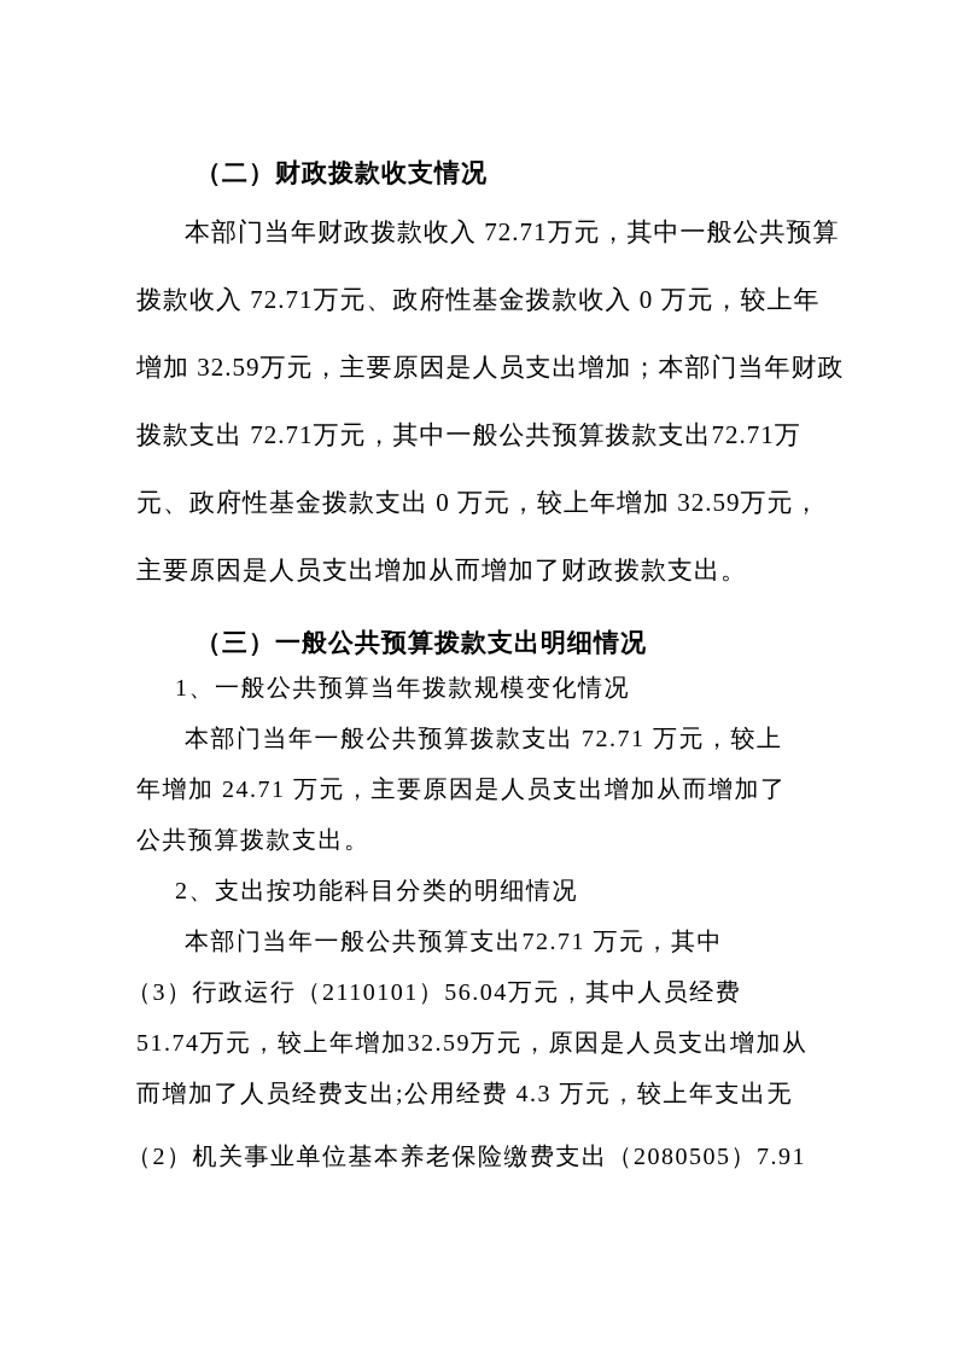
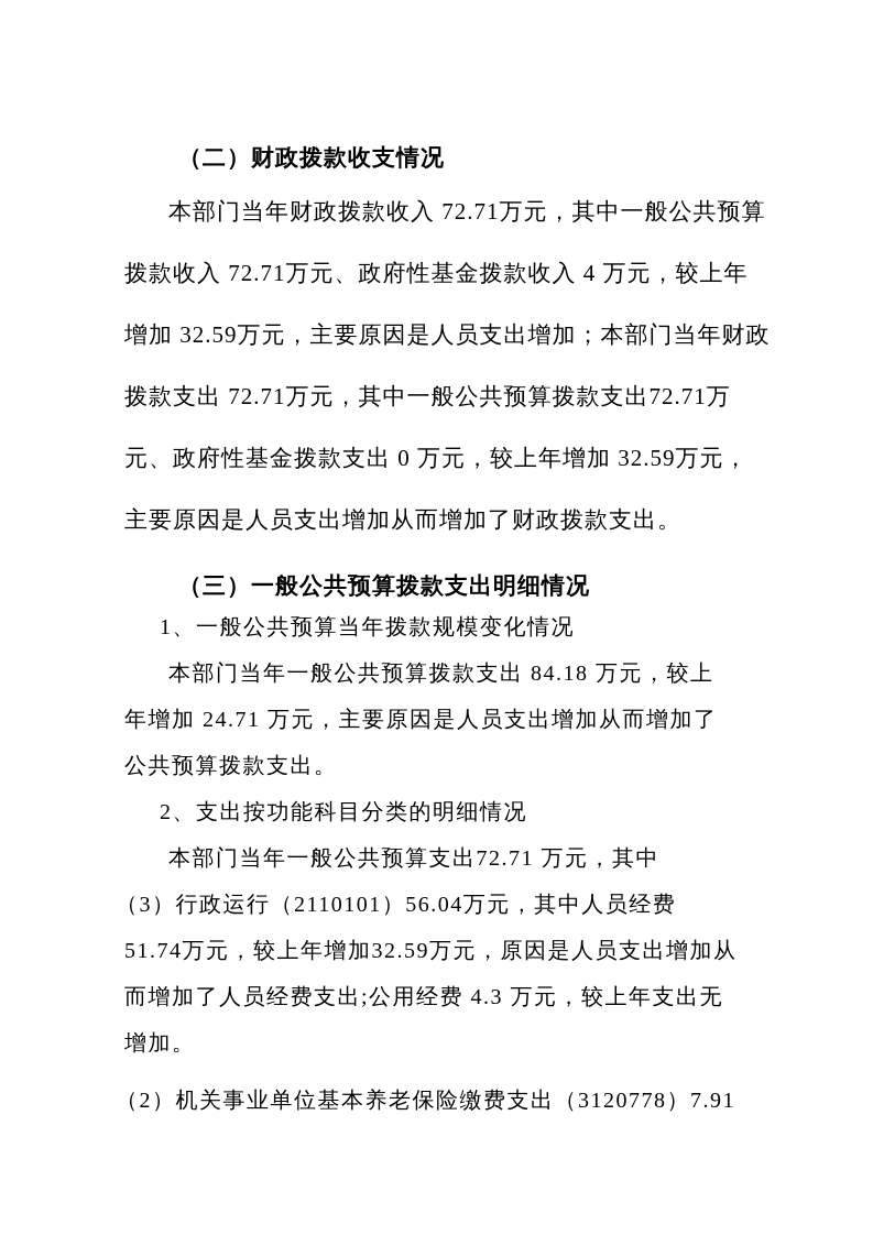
  （二）财政拨款收支情况
  本部门当年财政拨款收入 72.71万元，其中一般公共预算
- 拨款收入 72.71万元、政府性基金拨款收入 0 万元，较上年
+ 拨款收入 72.71万元、政府性基金拨款收入 4 万元，较上年
  增加 32.59万元，主要原因是人员支出增加；本部门当年财政
  拨款支出 72.71万元，其中一般公共预算拨款支出72.71万
  元、政府性基金拨款支出 0 万元，较上年增加 32.59万元，
  主要原因是人员支出增加从而增加了财政拨款支出。
  （三）一般公共预算拨款支出明细情况
  1、一般公共预算当年拨款规模变化情况
- 本部门当年一般公共预算拨款支出 72.71 万元，较上
+ 本部门当年一般公共预算拨款支出 84.18 万元，较上
  年增加 24.71 万元，主要原因是人员支出增加从而增加了
  公共预算拨款支出。
  2、支出按功能科目分类的明细情况
  本部门当年一般公共预算支出72.71 万元，其中
  （3）行政运行（2110101）56.04万元，其中人员经费
  51.74万元，较上年增加32.59万元，原因是人员支出增加从
  而增加了人员经费支出;公用经费 4.3 万元，较上年支出无
+ 增加。
- （2）机关事业单位基本养老保险缴费支出（2080505）7.91
+ （2）机关事业单位基本养老保险缴费支出（3120778）7.91
